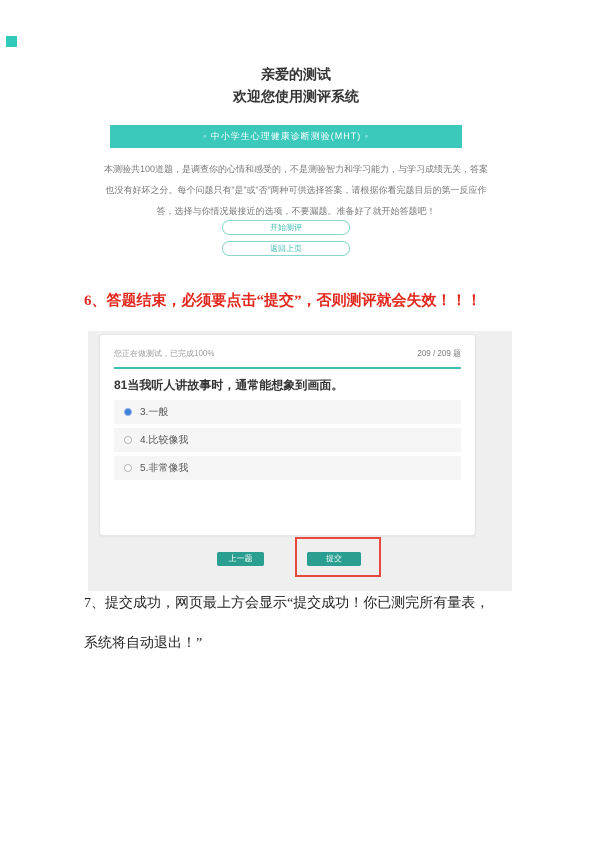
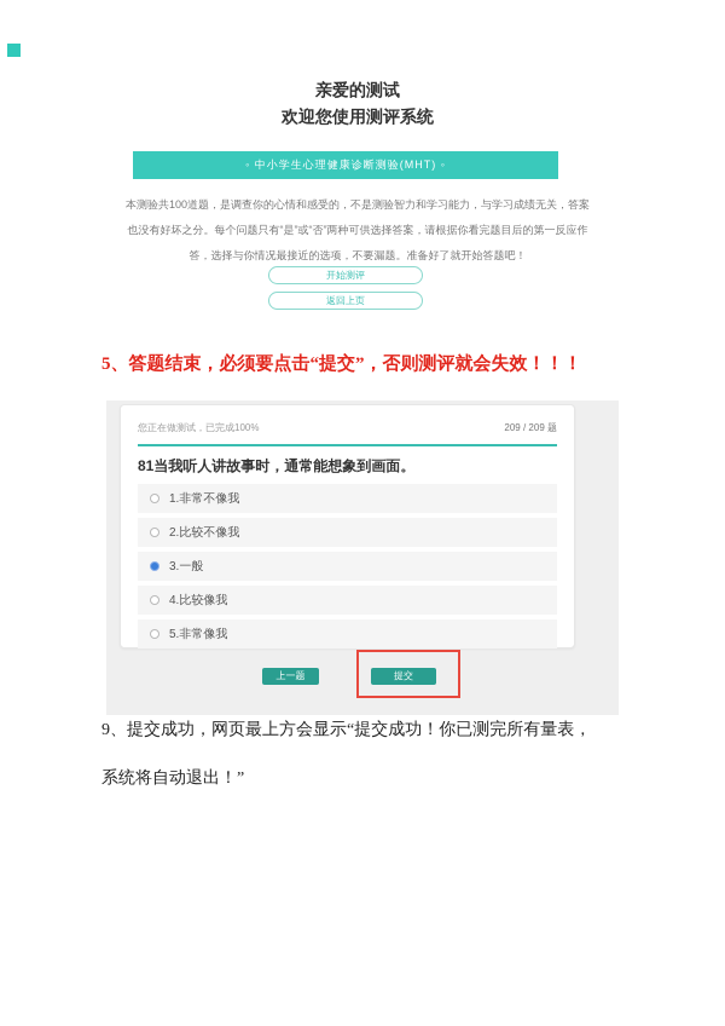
  亲爱的测试
  欢迎您使用测评系统
  ◦ 中小学生心理健康诊断测验(MHT) ◦
  本测验共100道题，是调查你的心情和感受的，不是测验智力和学习能力，与学习成绩无关，答案也没有好坏之分。每个问题只有“是”或“否”两种可供选择答案，请根据你看完题目后的第一反应作答，选择与你情况最接近的选项，不要漏题。准备好了就开始答题吧！
  开始测评
  返回上页
- 6、答题结束，必须要点击“提交”，否则测评就会失效！！！
+ 5、答题结束，必须要点击“提交”，否则测评就会失效！！！
  您正在做测试，已完成100%
  209 / 209 题
  81当我听人讲故事时，通常能想象到画面。
+ 1.非常不像我
+ 2.比较不像我
  3.一般
  4.比较像我
  5.非常像我
  上一题
  提交
- 7、提交成功，网页最上方会显示“提交成功！你已测完所有量表，
+ 9、提交成功，网页最上方会显示“提交成功！你已测完所有量表，
  系统将自动退出！”
